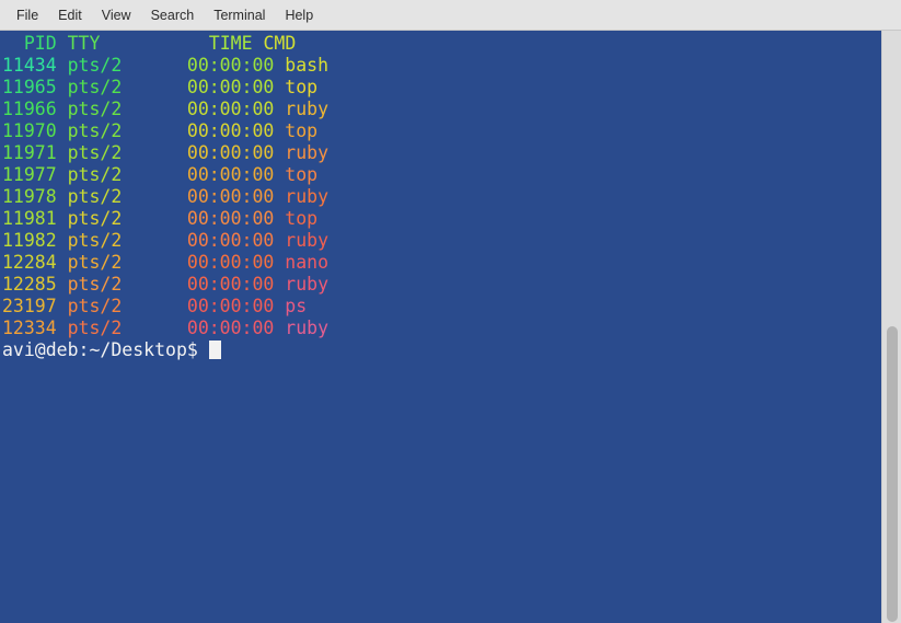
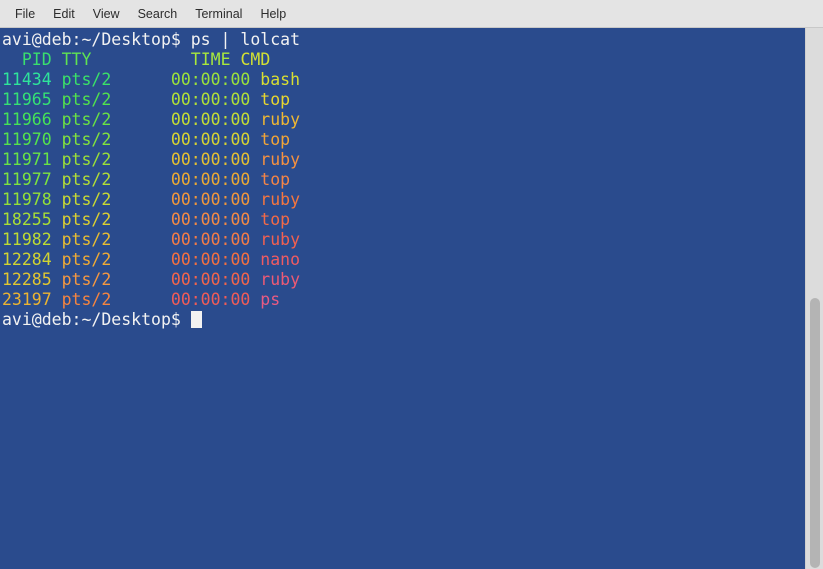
  File
  Edit
  View
  Search
  Terminal
  Help
+ avi@deb:~/Desktop$ ps | lolcat
  PID TTY TIME CMD
  11434 pts/2 00:00:00 bash
  11965 pts/2 00:00:00 top
  11966 pts/2 00:00:00 ruby
  11970 pts/2 00:00:00 top
  11971 pts/2 00:00:00 ruby
  11977 pts/2 00:00:00 top
  11978 pts/2 00:00:00 ruby
- 11981 pts/2 00:00:00 top
+ 18255 pts/2 00:00:00 top
  11982 pts/2 00:00:00 ruby
  12284 pts/2 00:00:00 nano
  12285 pts/2 00:00:00 ruby
  23197 pts/2 00:00:00 ps
- 12334 pts/2 00:00:00 ruby
  avi@deb:~/Desktop$
